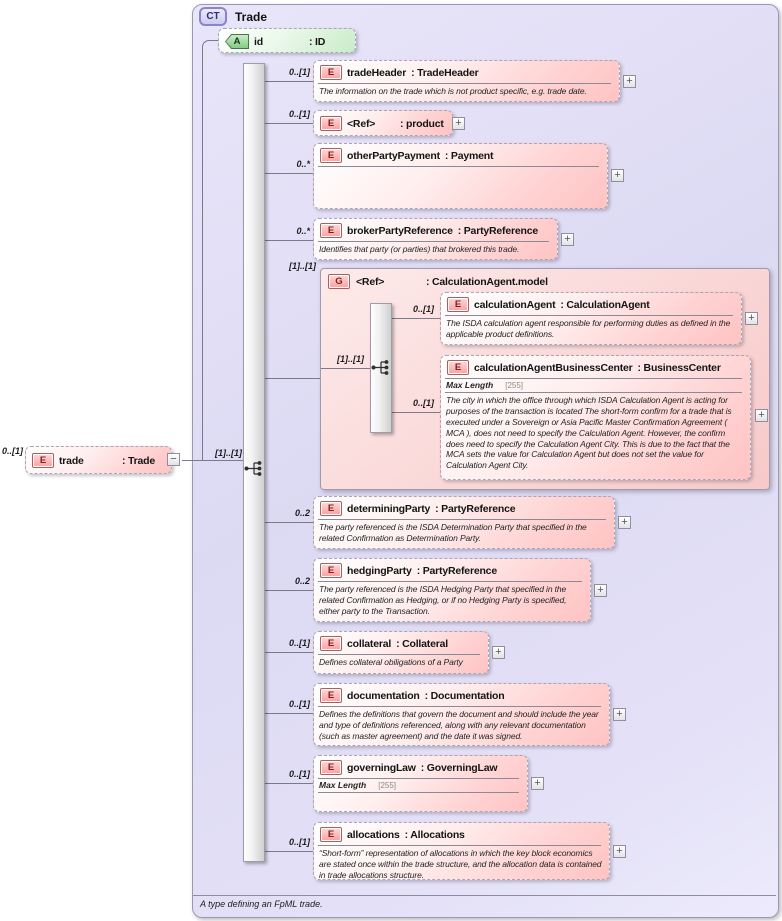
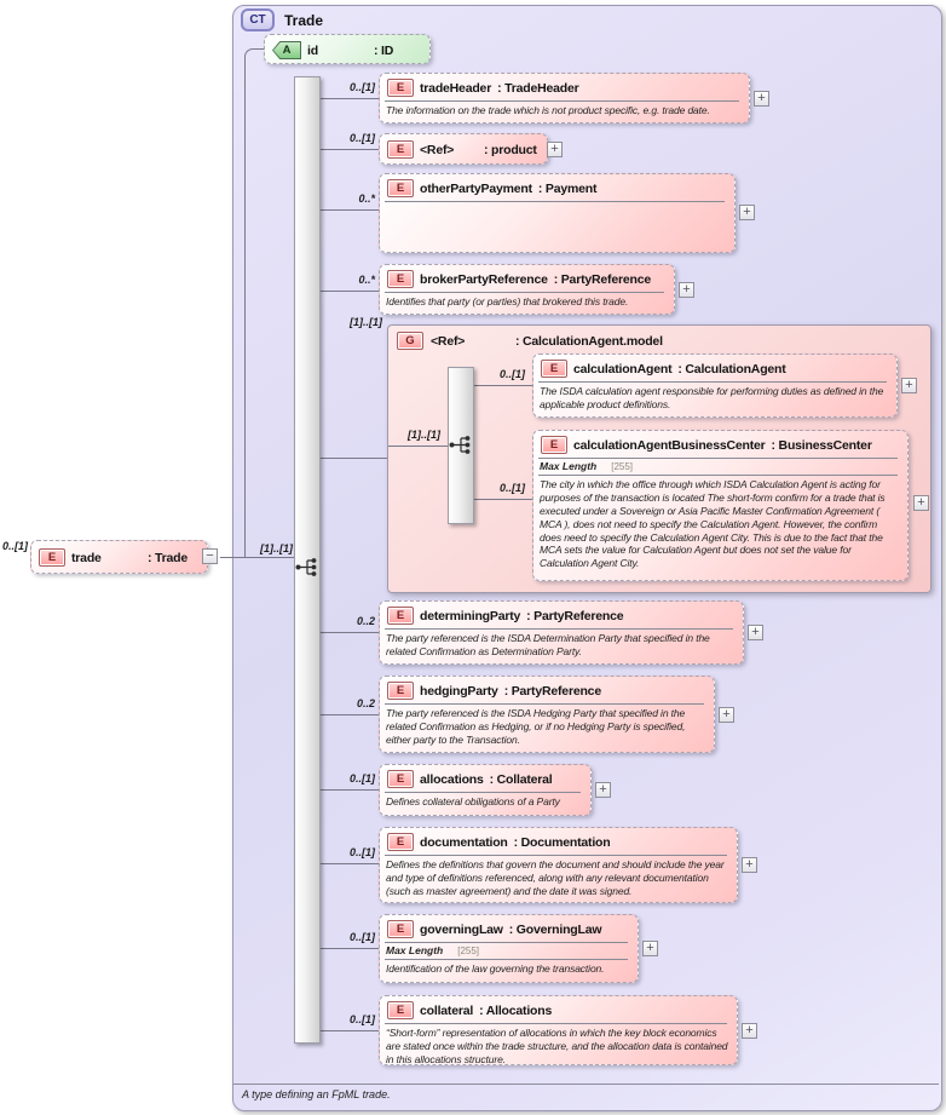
  CT
  Trade
  A type defining an FpML trade.
  0..[1]
  [1]..[1]
  E
  trade
  : Trade
  −
  A
  id
  : ID
  0..[1]
  0..[1]
  0..*
  0..*
  [1]..[1]
  0..2
  0..2
  0..[1]
  0..[1]
  0..[1]
  0..[1]
  E
  tradeHeader
  : TradeHeader
  The information on the trade which is not product specific, e.g. trade date.
  +
  E
  <Ref>
  : product
  +
  E
  otherPartyPayment
  : Payment
  +
  E
  brokerPartyReference
  : PartyReference
  Identifies that party (or parties) that brokered this trade.
  +
  G
  <Ref>
  : CalculationAgent.model
  [1]..[1]
  0..[1]
  0..[1]
  E
  calculationAgent
  : CalculationAgent
  The ISDA calculation agent responsible for performing duties as defined in the applicable product definitions.
  +
  E
  calculationAgentBusinessCenter
  : BusinessCenter
  Max Length
  [255]
  The city in which the office through which ISDA Calculation Agent is acting for purposes of the transaction is located The short-form confirm for a trade that is executed under a Sovereign or Asia Pacific Master Confirmation Agreement ( MCA ), does not need to specify the Calculation Agent. However, the confirm does need to specify the Calculation Agent City. This is due to the fact that the MCA sets the value for Calculation Agent but does not set the value for Calculation Agent City.
  +
  E
  determiningParty
  : PartyReference
  The party referenced is the ISDA Determination Party that specified in the related Confirmation as Determination Party.
  +
  E
  hedgingParty
  : PartyReference
  The party referenced is the ISDA Hedging Party that specified in the related Confirmation as Hedging, or if no Hedging Party is specified, either party to the Transaction.
  +
  E
- collateral
+ allocations
  : Collateral
  Defines collateral obiligations of a Party
  +
  E
  documentation
  : Documentation
  Defines the definitions that govern the document and should include the year and type of definitions referenced, along with any relevant documentation (such as master agreement) and the date it was signed.
  +
  E
  governingLaw
  : GoverningLaw
  Max Length
  [255]
+ Identification of the law governing the transaction.
  +
  E
- allocations
+ collateral
  : Allocations
- “Short-form” representation of allocations in which the key block economics are stated once within the trade structure, and the allocation data is contained in trade allocations structure.
+ “Short-form” representation of allocations in which the key block economics are stated once within the trade structure, and the allocation data is contained in this allocations structure.
  +
